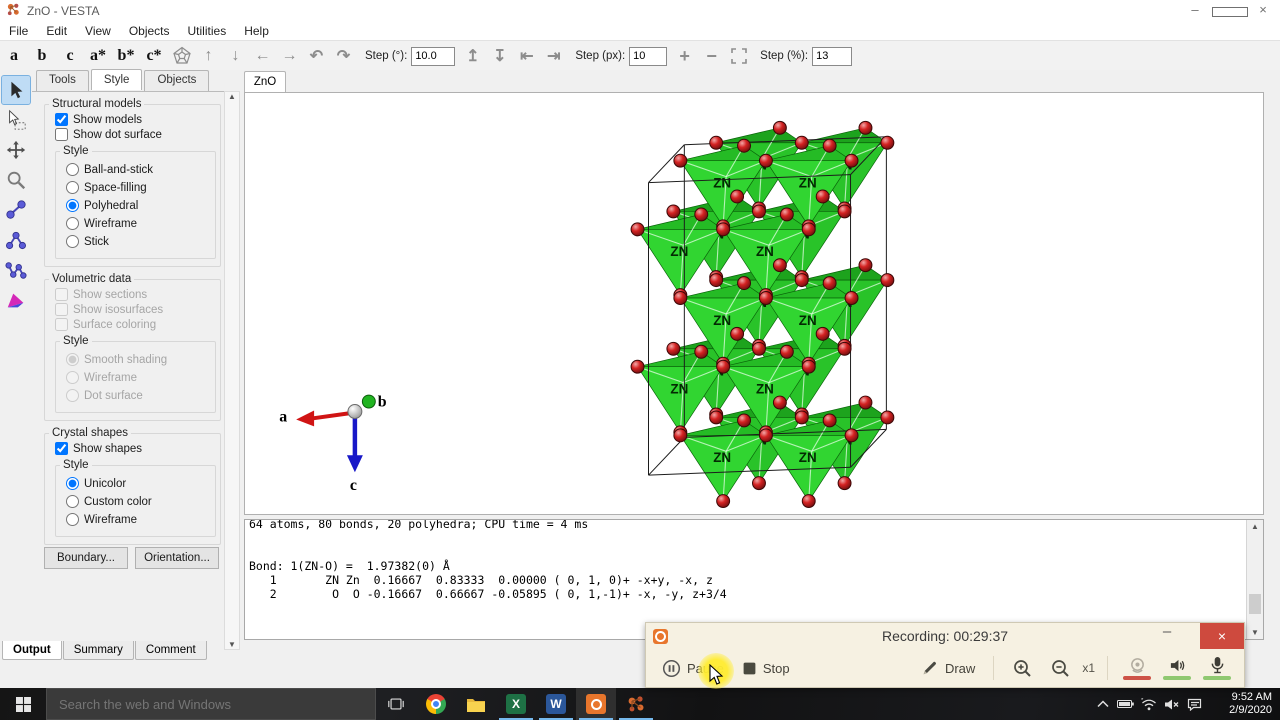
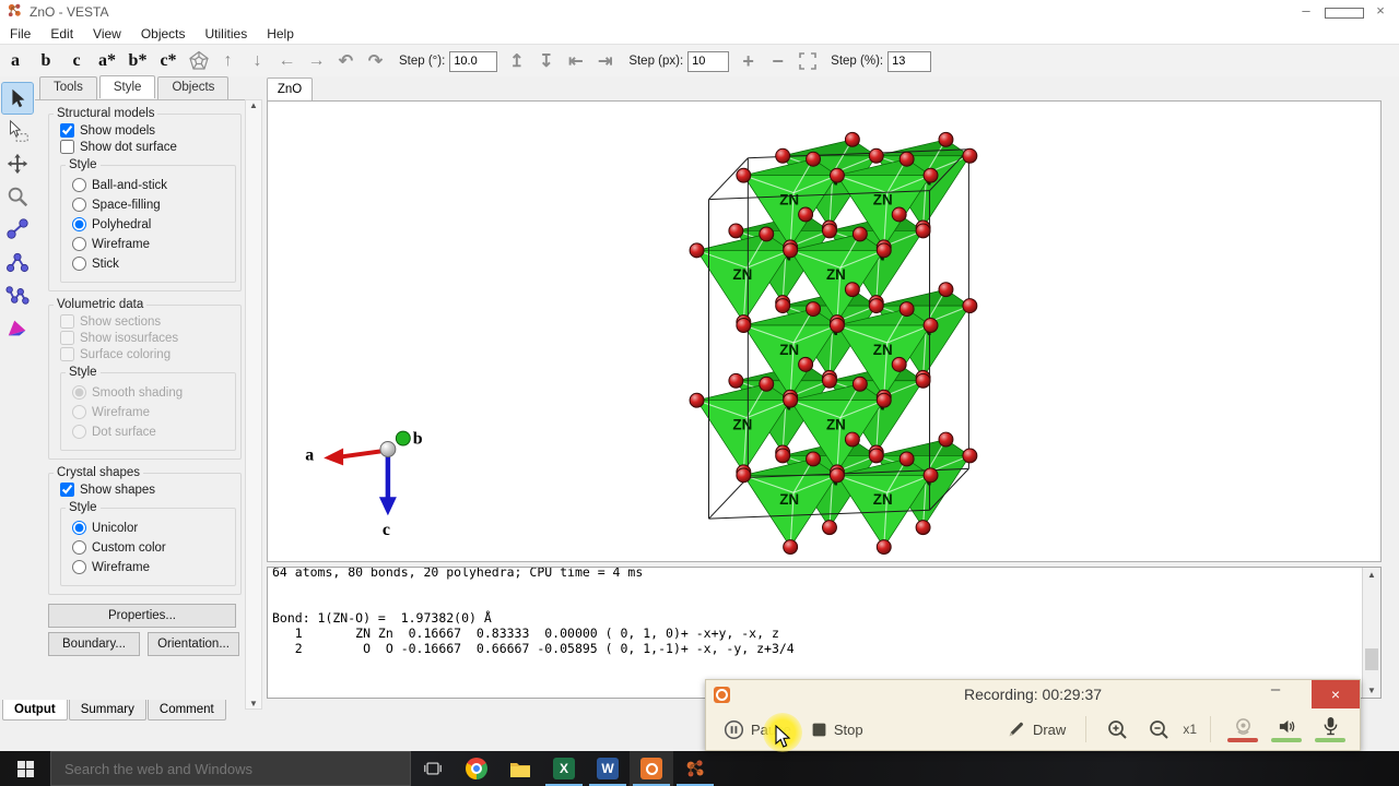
  ZnO - VESTA
  –
  ×
  File
  Edit
  View
  Objects
  Utilities
  Help
  a
  b
  c
  a*
  b*
  c*
  ↑
  ↓
  ←
  →
  ↶
  ↷
  Step (°):
  10.0
  ↥
  ↧
  ⇤
  ⇥
  Step (px):
  10
  +
  −
  Step (%):
  13
  Tools
  Style
  Objects
  Structural models
  Show models
  Show dot surface
  Style
  Ball-and-stick
  Space-filling
  Polyhedral
  Wireframe
  Stick
  Volumetric data
  Show sections
  Show isosurfaces
  Surface coloring
  Style
  Smooth shading
  Wireframe
  Dot surface
  Crystal shapes
  Show shapes
  Style
  Unicolor
  Custom color
  Wireframe
+ Properties...
  Boundary...
  Orientation...
  ▲
  ▼
  ZnO
  ZN
  ZN
  ZN
  ZN
  ZN
  ZN
  ZN
  ZN
  ZN
  ZN
  a
  b
  c
  64 atoms, 80 bonds, 20 polyhedra; CPU time = 4 ms
  Bond: 1(ZN-O) = 1.97382(0) Å
  1 ZN Zn 0.16667 0.83333 0.00000 ( 0, 1, 0)+ -x+y, -x, z
  2 O O -0.16667 0.66667 -0.05895 ( 0, 1,-1)+ -x, -y, z+3/4
  ▲
  ▼
  Output
  Summary
  Comment
  Recording: 00:29:37
  –
  ×
  Stop
  Draw
  x1
  Search the web and Windows
  X
  W
- 9:52 AM
- 2/9/2020
